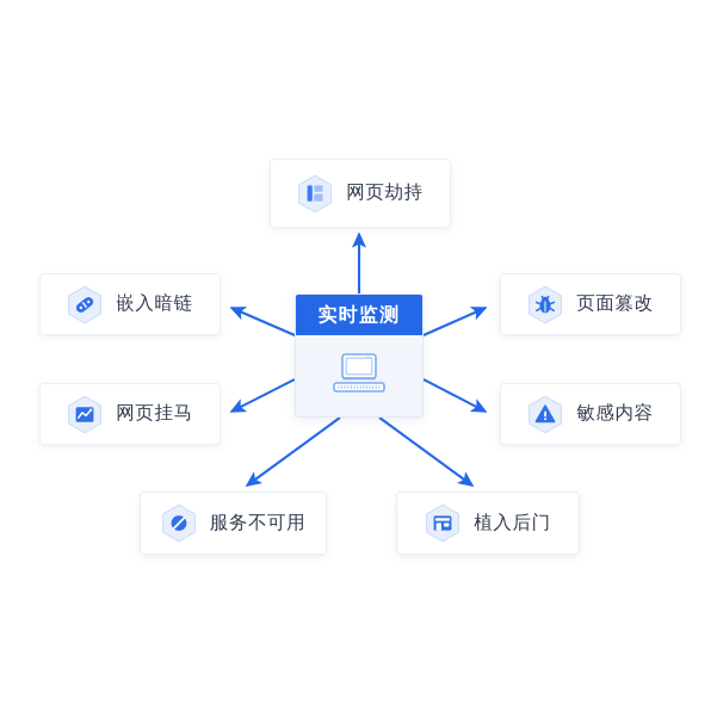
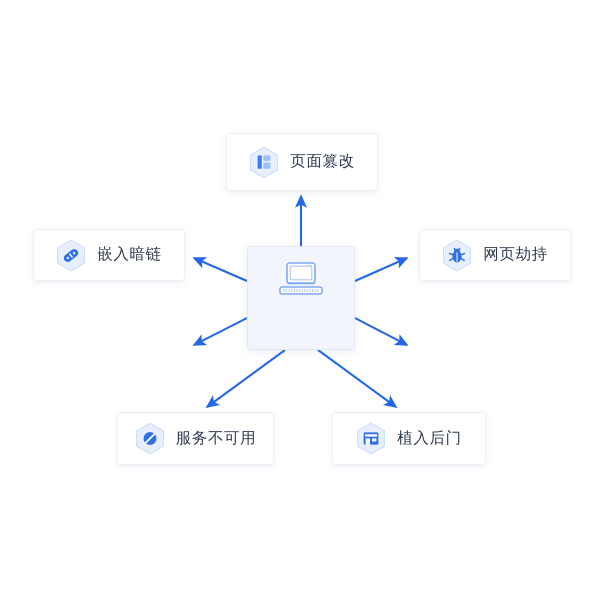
- 实时监测
- 网页劫持
+ 页面篡改
  嵌入暗链
- 网页挂马
- 页面篡改
+ 网页劫持
- 敏感内容
  服务不可用
  植入后门
